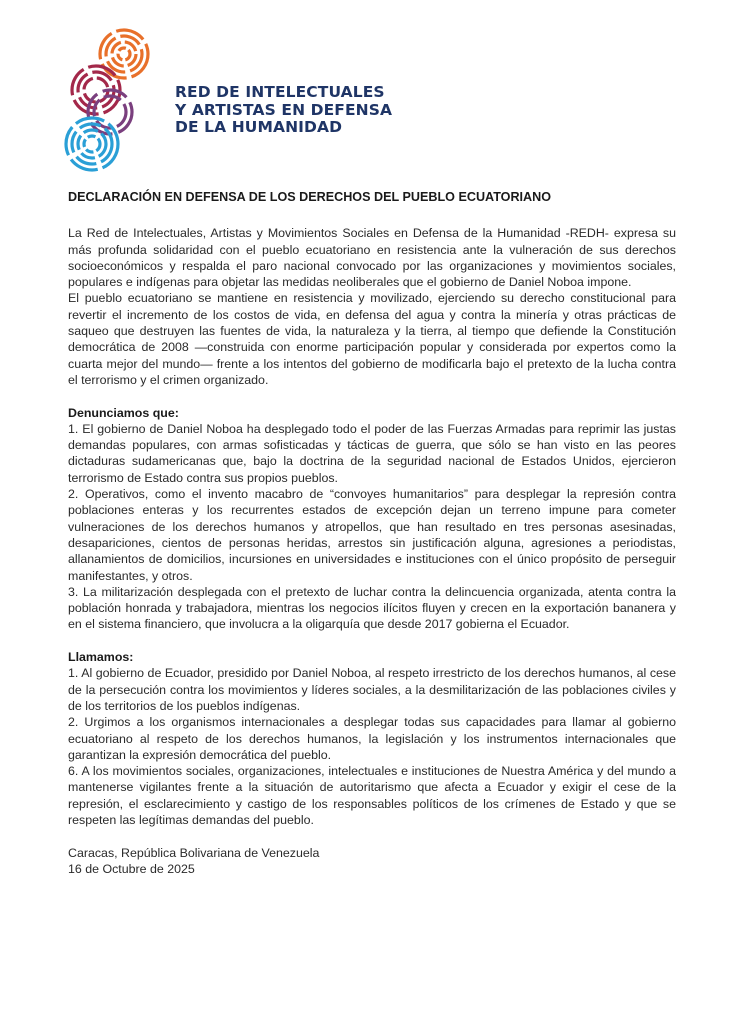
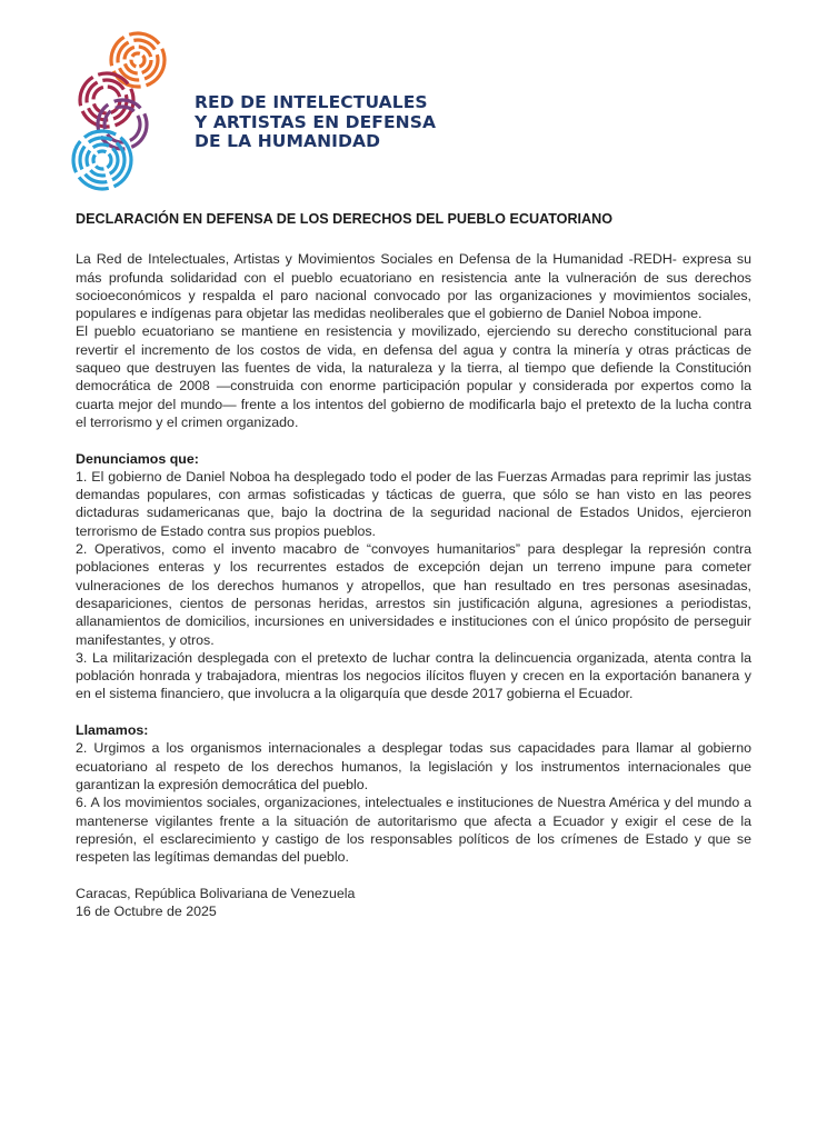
  RED DE INTELECTUALES
  Y ARTISTAS EN DEFENSA
  DE LA HUMANIDAD
  DECLARACIÓN EN DEFENSA DE LOS DERECHOS DEL PUEBLO ECUATORIANO
  La Red de Intelectuales, Artistas y Movimientos Sociales en Defensa de la Humanidad -REDH- expresa su más profunda solidaridad con el pueblo ecuatoriano en resistencia ante la vulneración de sus derechos socioeconómicos y respalda el paro nacional convocado por las organizaciones y movimientos sociales, populares e indígenas para objetar las medidas neoliberales que el gobierno de Daniel Noboa impone.
  El pueblo ecuatoriano se mantiene en resistencia y movilizado, ejerciendo su derecho constitucional para revertir el incremento de los costos de vida, en defensa del agua y contra la minería y otras prácticas de saqueo que destruyen las fuentes de vida, la naturaleza y la tierra, al tiempo que defiende la Constitución democrática de 2008 —construida con enorme participación popular y considerada por expertos como la cuarta mejor del mundo— frente a los intentos del gobierno de modificarla bajo el pretexto de la lucha contra el terrorismo y el crimen organizado.
  Denunciamos que:
  1. El gobierno de Daniel Noboa ha desplegado todo el poder de las Fuerzas Armadas para reprimir las justas demandas populares, con armas sofisticadas y tácticas de guerra, que sólo se han visto en las peores dictaduras sudamericanas que, bajo la doctrina de la seguridad nacional de Estados Unidos, ejercieron terrorismo de Estado contra sus propios pueblos.
  2. Operativos, como el invento macabro de “convoyes humanitarios” para desplegar la represión contra poblaciones enteras y los recurrentes estados de excepción dejan un terreno impune para cometer vulneraciones de los derechos humanos y atropellos, que han resultado en tres personas asesinadas, desapariciones, cientos de personas heridas, arrestos sin justificación alguna, agresiones a periodistas, allanamientos de domicilios, incursiones en universidades e instituciones con el único propósito de perseguir manifestantes, y otros.
  3. La militarización desplegada con el pretexto de luchar contra la delincuencia organizada, atenta contra la población honrada y trabajadora, mientras los negocios ilícitos fluyen y crecen en la exportación bananera y en el sistema financiero, que involucra a la oligarquía que desde 2017 gobierna el Ecuador.
  Llamamos:
- 1. Al gobierno de Ecuador, presidido por Daniel Noboa, al respeto irrestricto de los derechos humanos, al cese de la persecución contra los movimientos y líderes sociales, a la desmilitarización de las poblaciones civiles y de los territorios de los pueblos indígenas.
  2. Urgimos a los organismos internacionales a desplegar todas sus capacidades para llamar al gobierno ecuatoriano al respeto de los derechos humanos, la legislación y los instrumentos internacionales que garantizan la expresión democrática del pueblo.
  6. A los movimientos sociales, organizaciones, intelectuales e instituciones de Nuestra América y del mundo a mantenerse vigilantes frente a la situación de autoritarismo que afecta a Ecuador y exigir el cese de la represión, el esclarecimiento y castigo de los responsables políticos de los crímenes de Estado y que se respeten las legítimas demandas del pueblo.
  Caracas, República Bolivariana de Venezuela
  16 de Octubre de 2025
